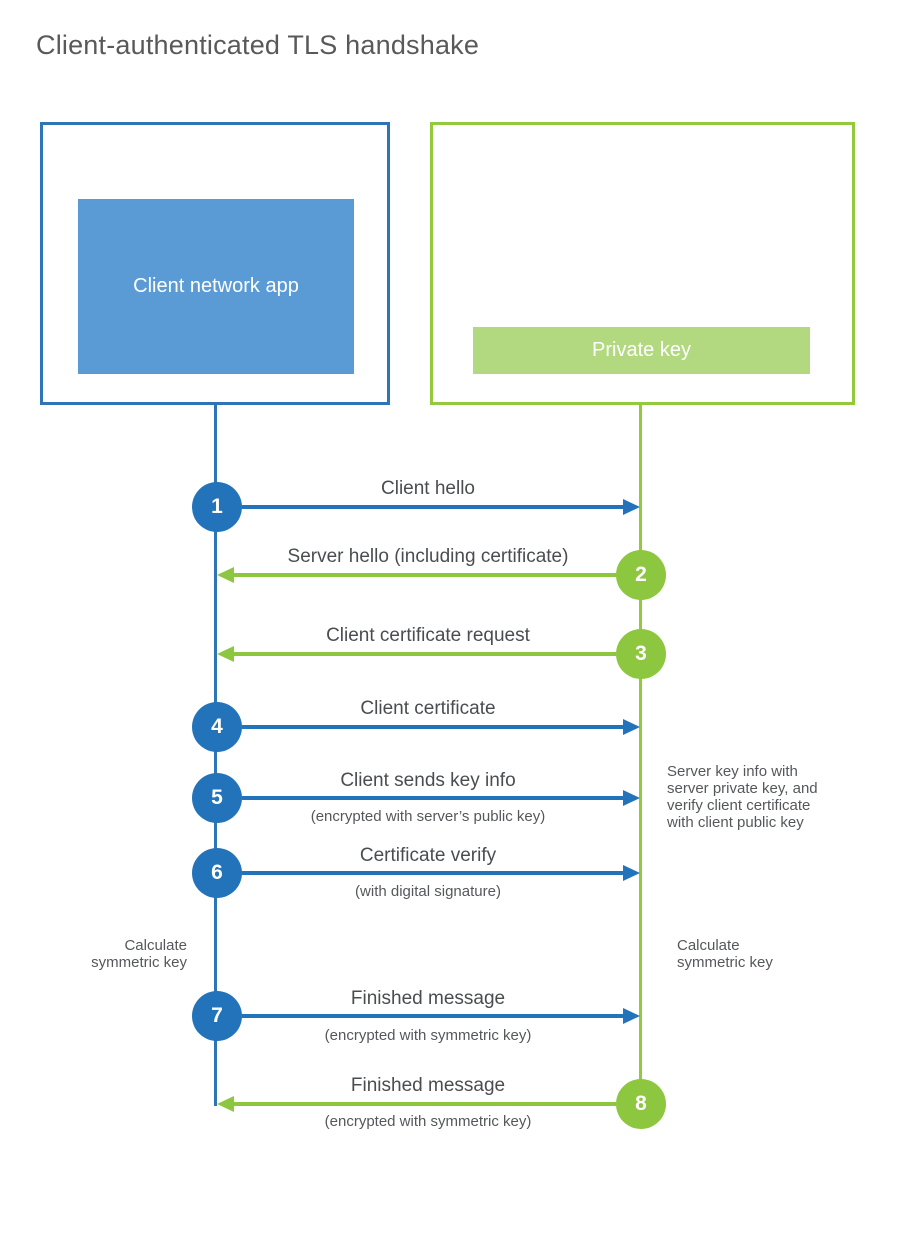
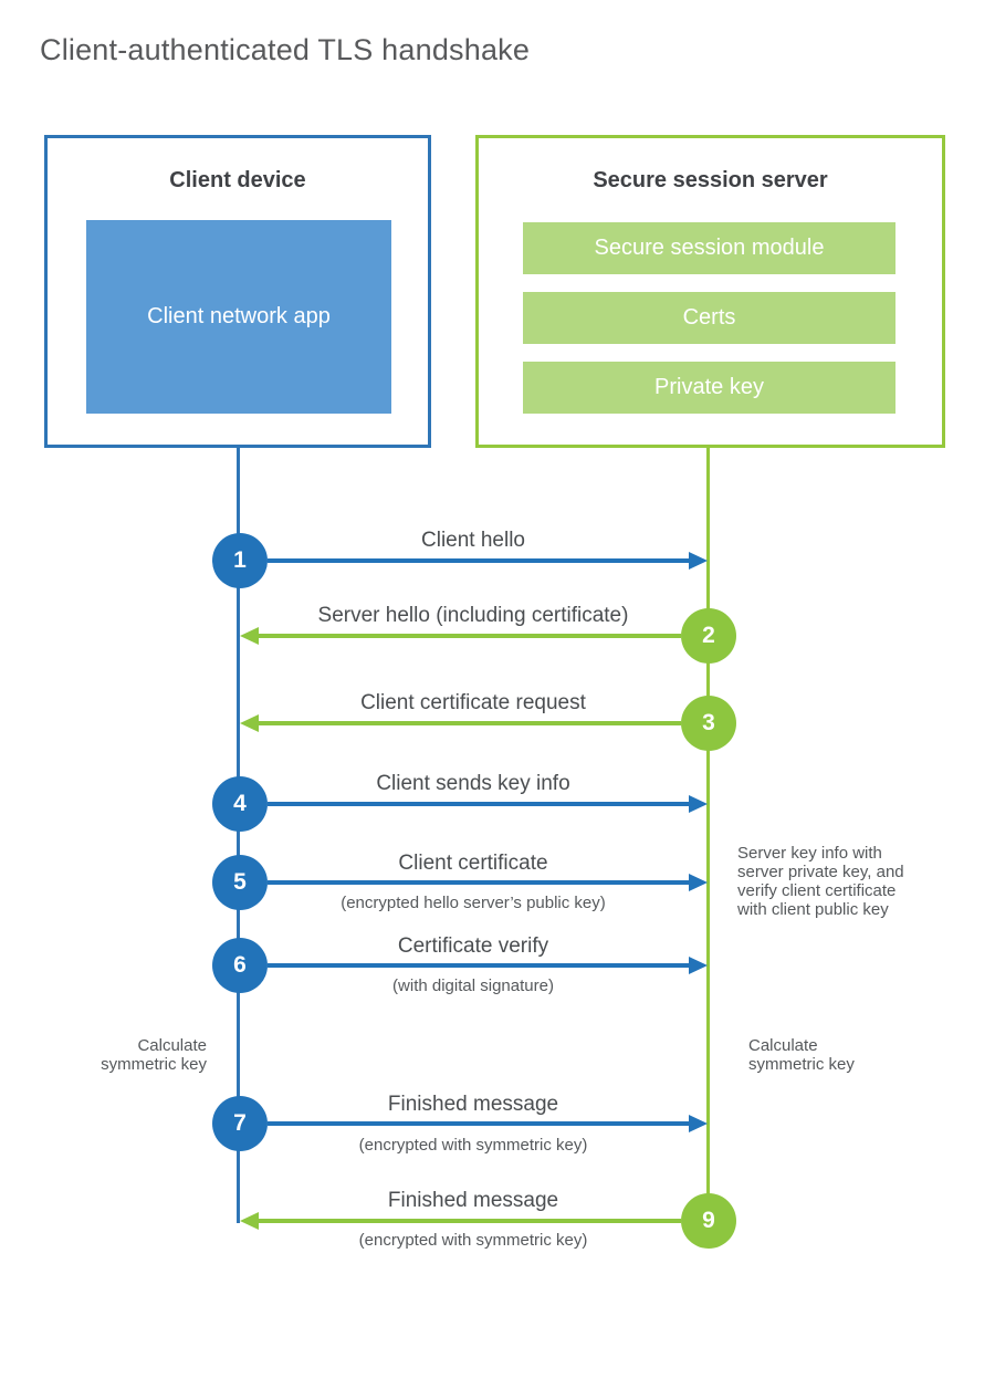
  Client-authenticated TLS handshake
+ Client device
  Client network app
+ Secure session server
+ Secure session module
+ Certs
  Private key
  Client hello
  1
  Server hello (including certificate)
  2
  Client certificate request
  3
- Client certificate
+ Client sends key info
  4
- Client sends key info
+ Client certificate
  5
- (encrypted with server’s public key)
+ (encrypted hello server’s public key)
  Certificate verify
  6
  (with digital signature)
  Server key info with server private key, and verify client certificate with client public key
  Calculate symmetric key
  Calculate symmetric key
  Finished message
  7
  (encrypted with symmetric key)
  Finished message
- 8
+ 9
  (encrypted with symmetric key)
